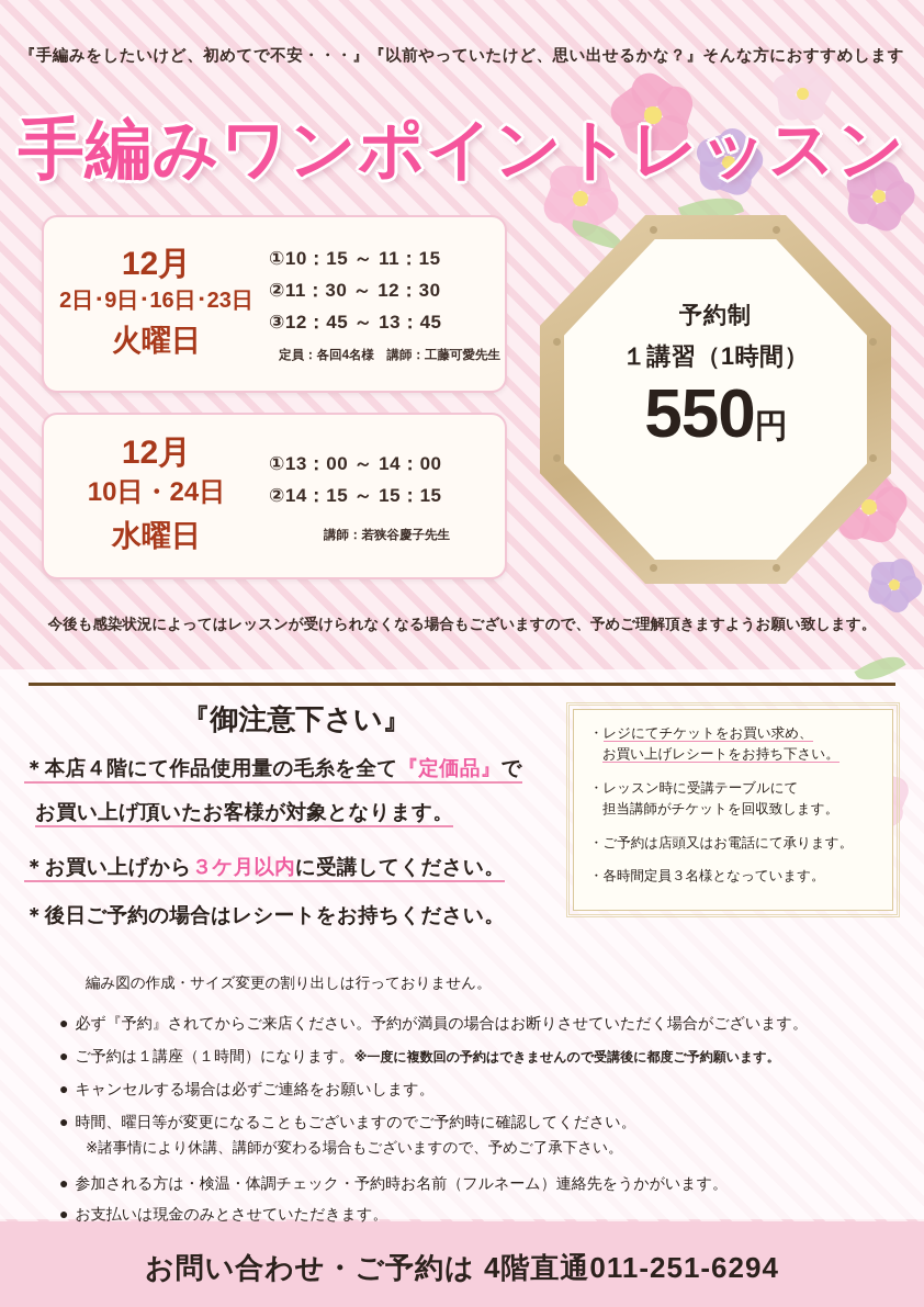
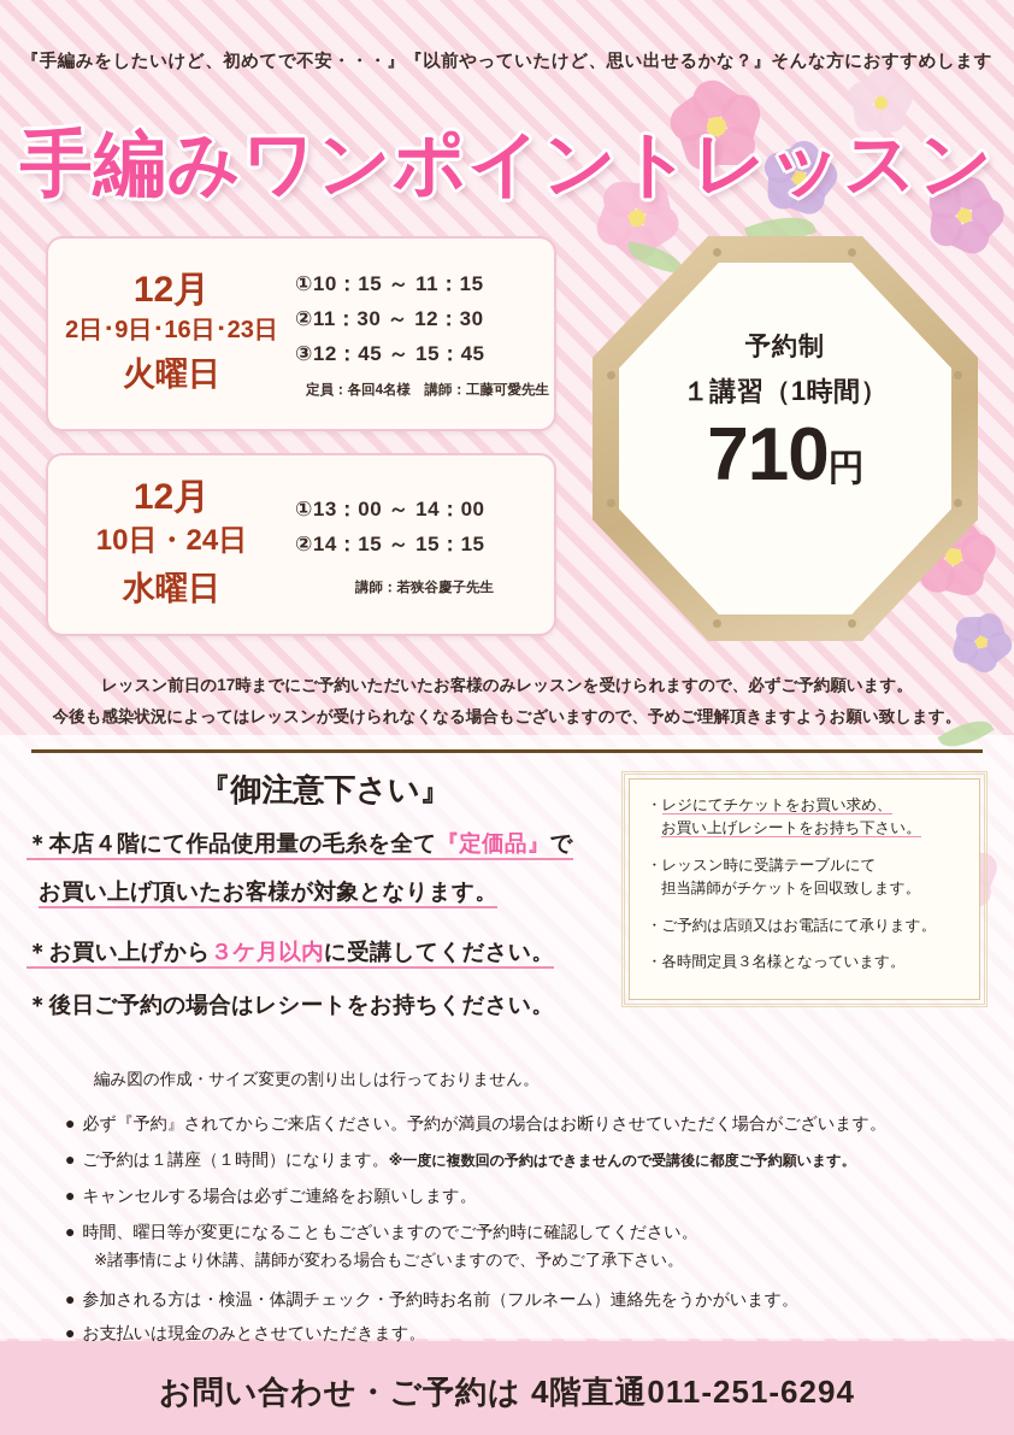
  『手編みをしたいけど、初めてで不安・・・』『以前やっていたけど、思い出せるかな？』そんな方におすすめします
  手編みワンポイントレッスン
  12月
  2日･9日･16日･23日
  火曜日
  ①10：15 ～ 11：15
  ②11：30 ～ 12：30
- ③12：45 ～ 13：45
+ ③12：45 ～ 15：45
  定員：各回4名様 講師：工藤可愛先生
  12月
  10日・24日
  水曜日
  ①13：00 ～ 14：00
  ②14：15 ～ 15：15
  講師：若狭谷慶子先生
  予約制
  １講習（1時間）
- 550円
+ 710円
+ レッスン前日の17時までにご予約いただいたお客様のみレッスンを受けられますので、必ずご予約願います。
  今後も感染状況によってはレッスンが受けられなくなる場合もございますので、予めご理解頂きますようお願い致します。
  『御注意下さい』
  ＊本店４階にて作品使用量の毛糸を全て『定価品』で
  お買い上げ頂いたお客様が対象となります。
  ＊お買い上げから３ケ月以内に受講してください。
  ＊後日ご予約の場合はレシートをお持ちください。
  ・レジにてチケットをお買い求め、
  お買い上げレシートをお持ち下さい。
  ・レッスン時に受講テーブルにて
  担当講師がチケットを回収致します。
  ・ご予約は店頭又はお電話にて承ります。
  ・各時間定員３名様となっています。
  編み図の作成・サイズ変更の割り出しは行っておりません。
  ● 必ず『予約』されてからご来店ください。予約が満員の場合はお断りさせていただく場合がございます。
  ● ご予約は１講座（１時間）になります。※一度に複数回の予約はできませんので受講後に都度ご予約願います。
  ● キャンセルする場合は必ずご連絡をお願いします。
  ● 時間、曜日等が変更になることもございますのでご予約時に確認してください。
  ※諸事情により休講、講師が変わる場合もございますので、予めご了承下さい。
  ● 参加される方は・検温・体調チェック・予約時お名前（フルネーム）連絡先をうかがいます。
  ● お支払いは現金のみとさせていただきます。
  お問い合わせ・ご予約は 4階直通011-251-6294
